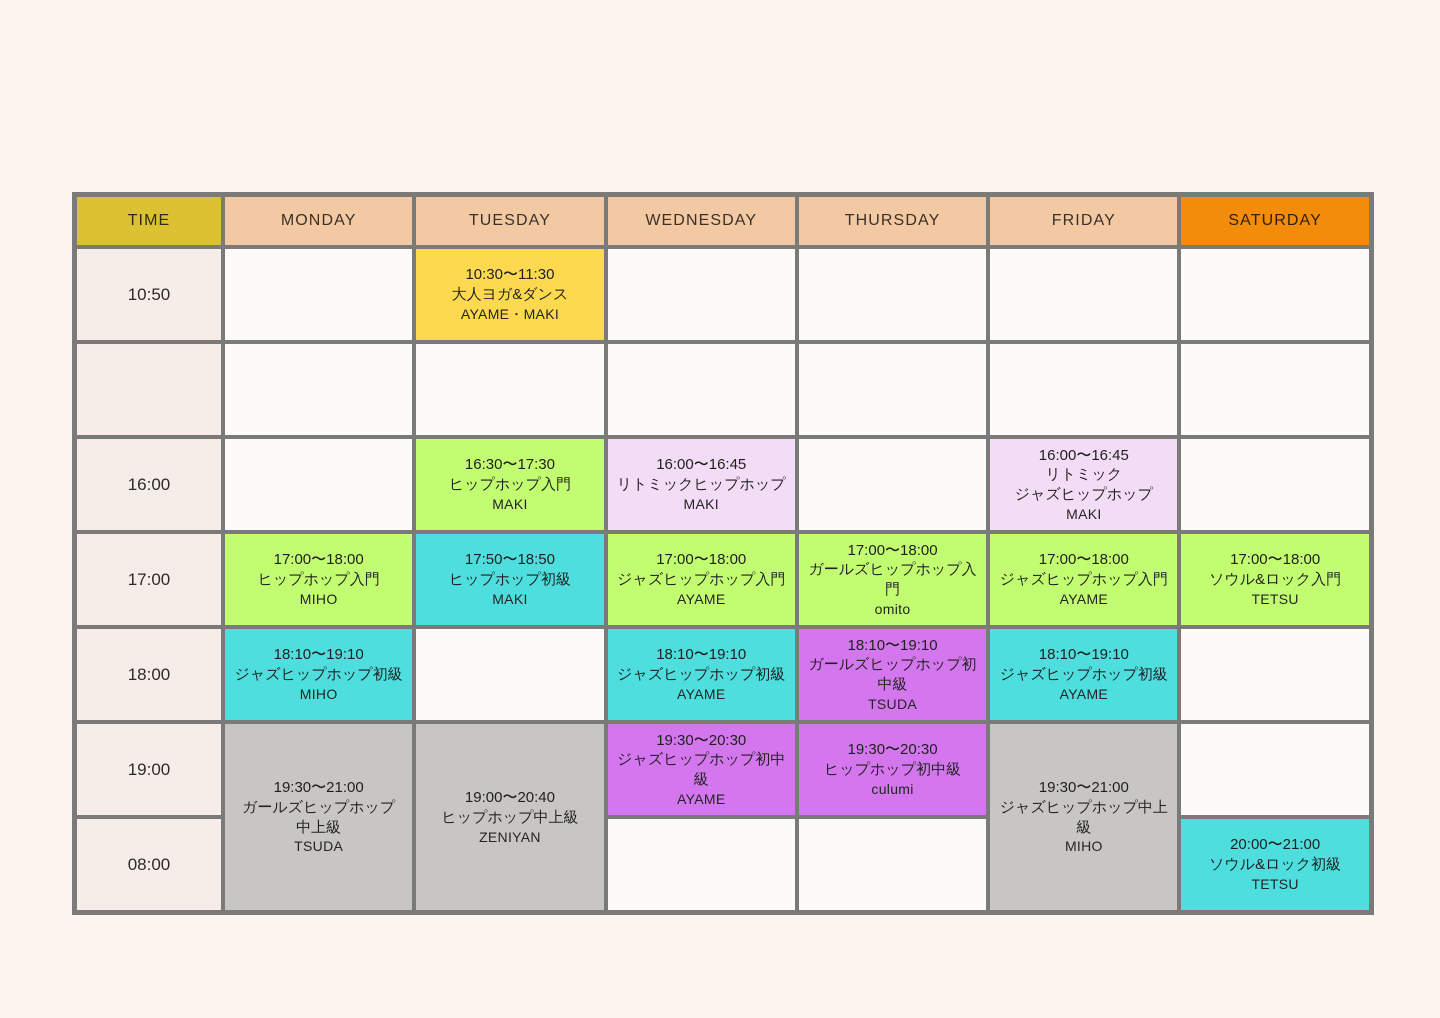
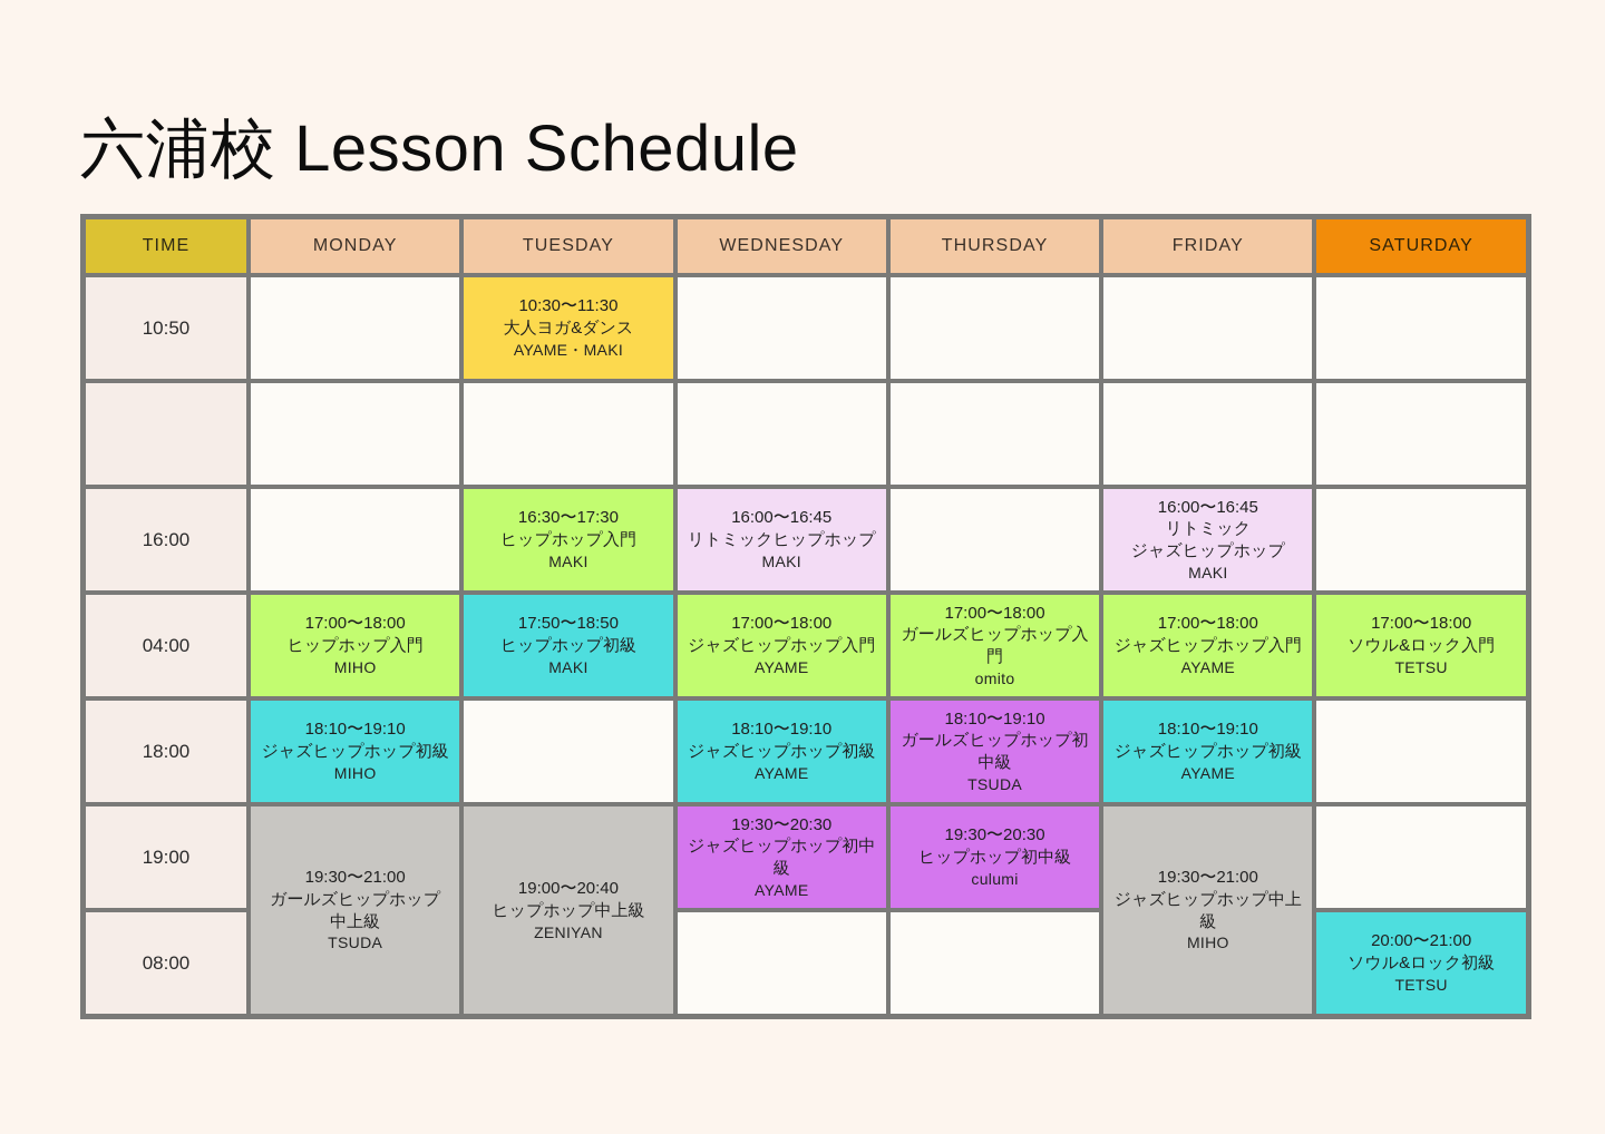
+ 六浦校 Lesson Schedule
  TIME	MONDAY	TUESDAY	WEDNESDAY	THURSDAY	FRIDAY	SATURDAY
  10:50		10:30〜11:30 大人ヨガ&ダンス AYAME・MAKI
  16:00		16:30〜17:30 ヒップホップ入門 MAKI	16:00〜16:45 リトミックヒップホップ MAKI		16:00〜16:45 リトミック ジャズヒップホップ MAKI
- 17:00	17:00〜18:00 ヒップホップ入門 MIHO	17:50〜18:50 ヒップホップ初級 MAKI	17:00〜18:00 ジャズヒップホップ入門 AYAME	17:00〜18:00 ガールズヒップホップ入門 omito	17:00〜18:00 ジャズヒップホップ入門 AYAME	17:00〜18:00 ソウル&ロック入門 TETSU
+ 04:00	17:00〜18:00 ヒップホップ入門 MIHO	17:50〜18:50 ヒップホップ初級 MAKI	17:00〜18:00 ジャズヒップホップ入門 AYAME	17:00〜18:00 ガールズヒップホップ入門 omito	17:00〜18:00 ジャズヒップホップ入門 AYAME	17:00〜18:00 ソウル&ロック入門 TETSU
  18:00	18:10〜19:10 ジャズヒップホップ初級 MIHO		18:10〜19:10 ジャズヒップホップ初級 AYAME	18:10〜19:10 ガールズヒップホップ初中級 TSUDA	18:10〜19:10 ジャズヒップホップ初級 AYAME
  19:00	19:30〜21:00 ガールズヒップホップ 中上級 TSUDA	19:00〜20:40 ヒップホップ中上級 ZENIYAN	19:30〜20:30 ジャズヒップホップ初中級 AYAME	19:30〜20:30 ヒップホップ初中級 culumi	19:30〜21:00 ジャズヒップホップ中上級 MIHO
  08:00			20:00〜21:00 ソウル&ロック初級 TETSU
